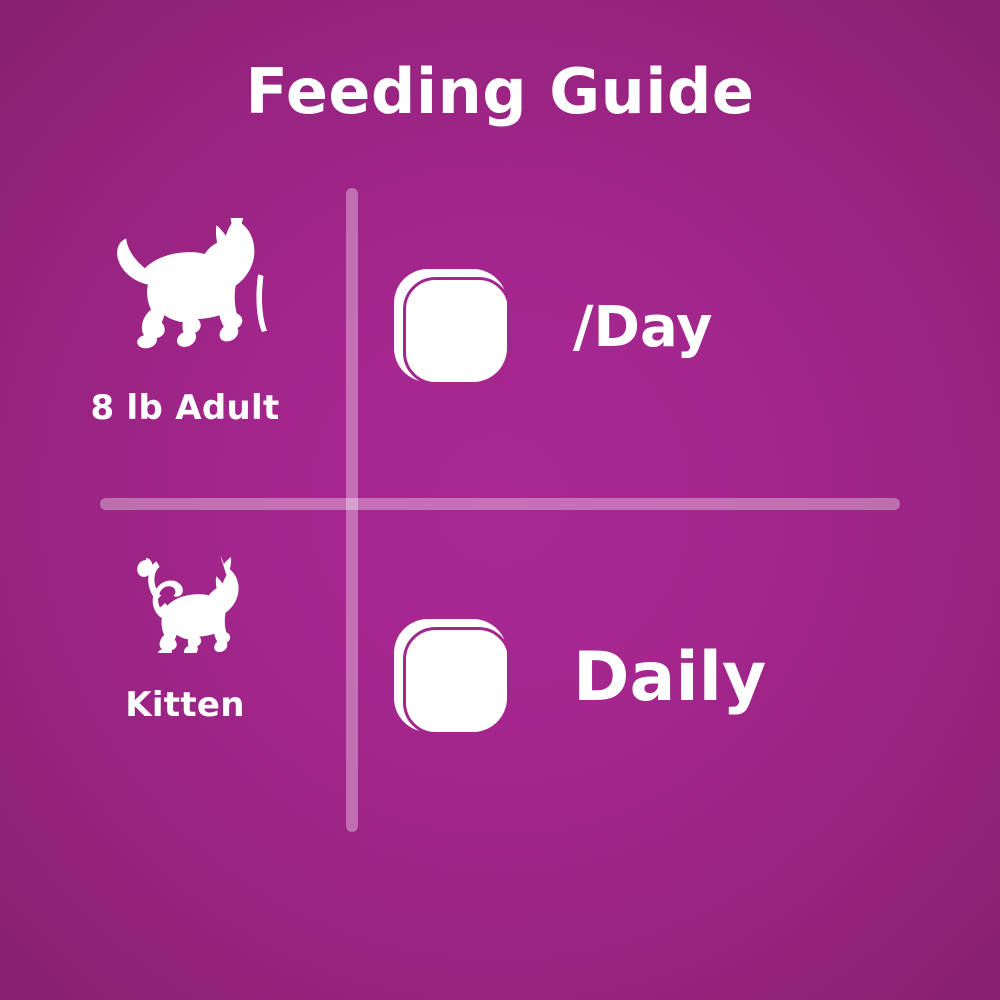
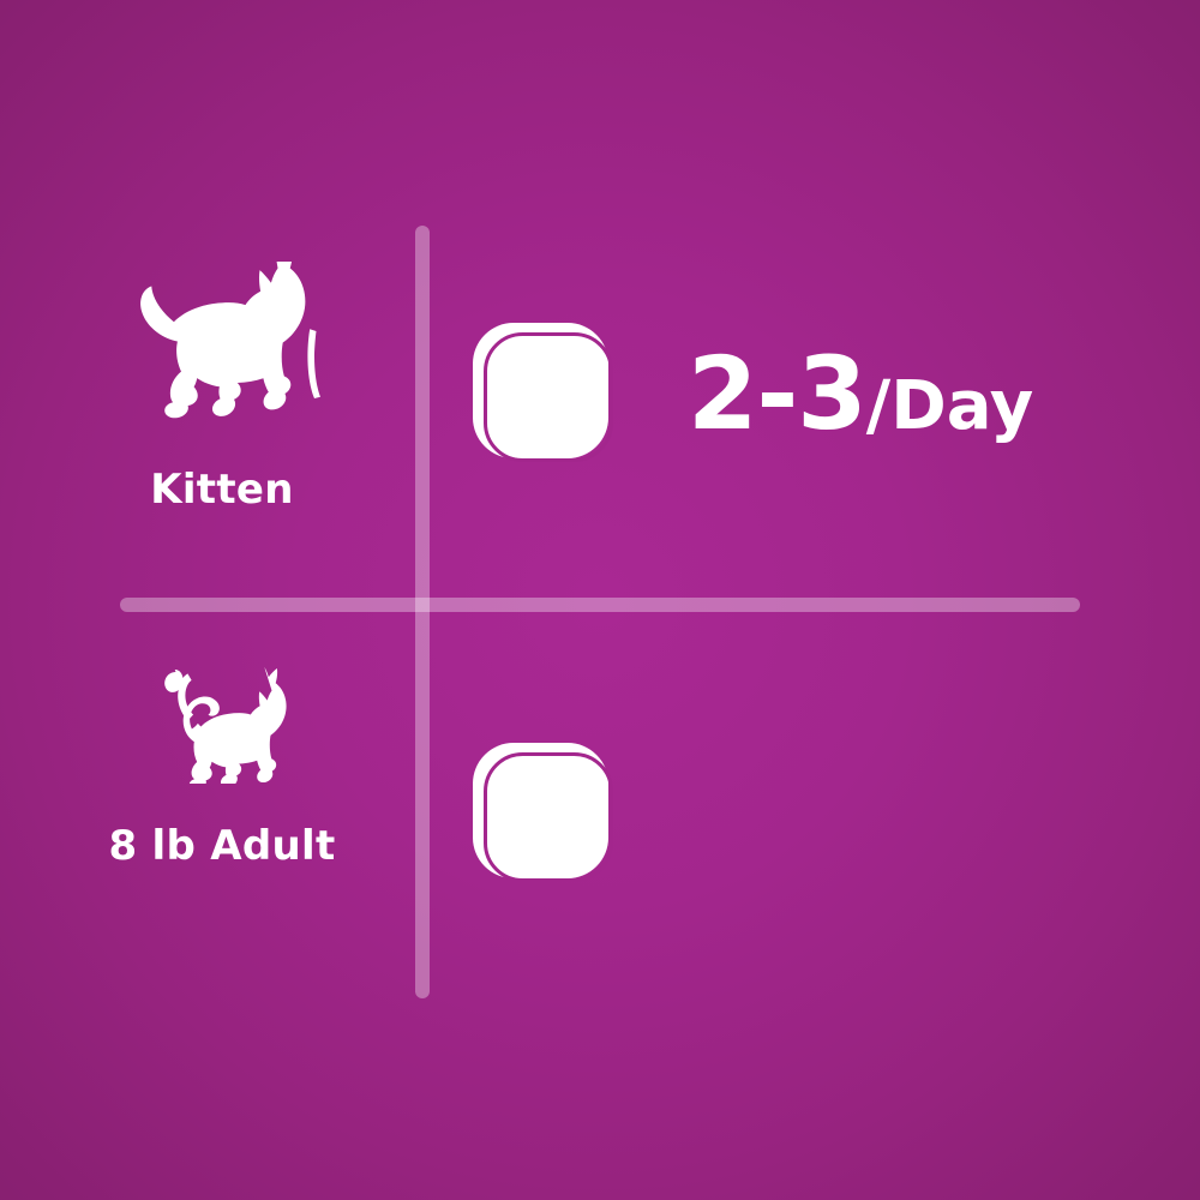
- Feeding Guide
- 8 lb Adult
+ Kitten
+ 2-3
  /Day
- Kitten
+ 8 lb Adult
- Daily
